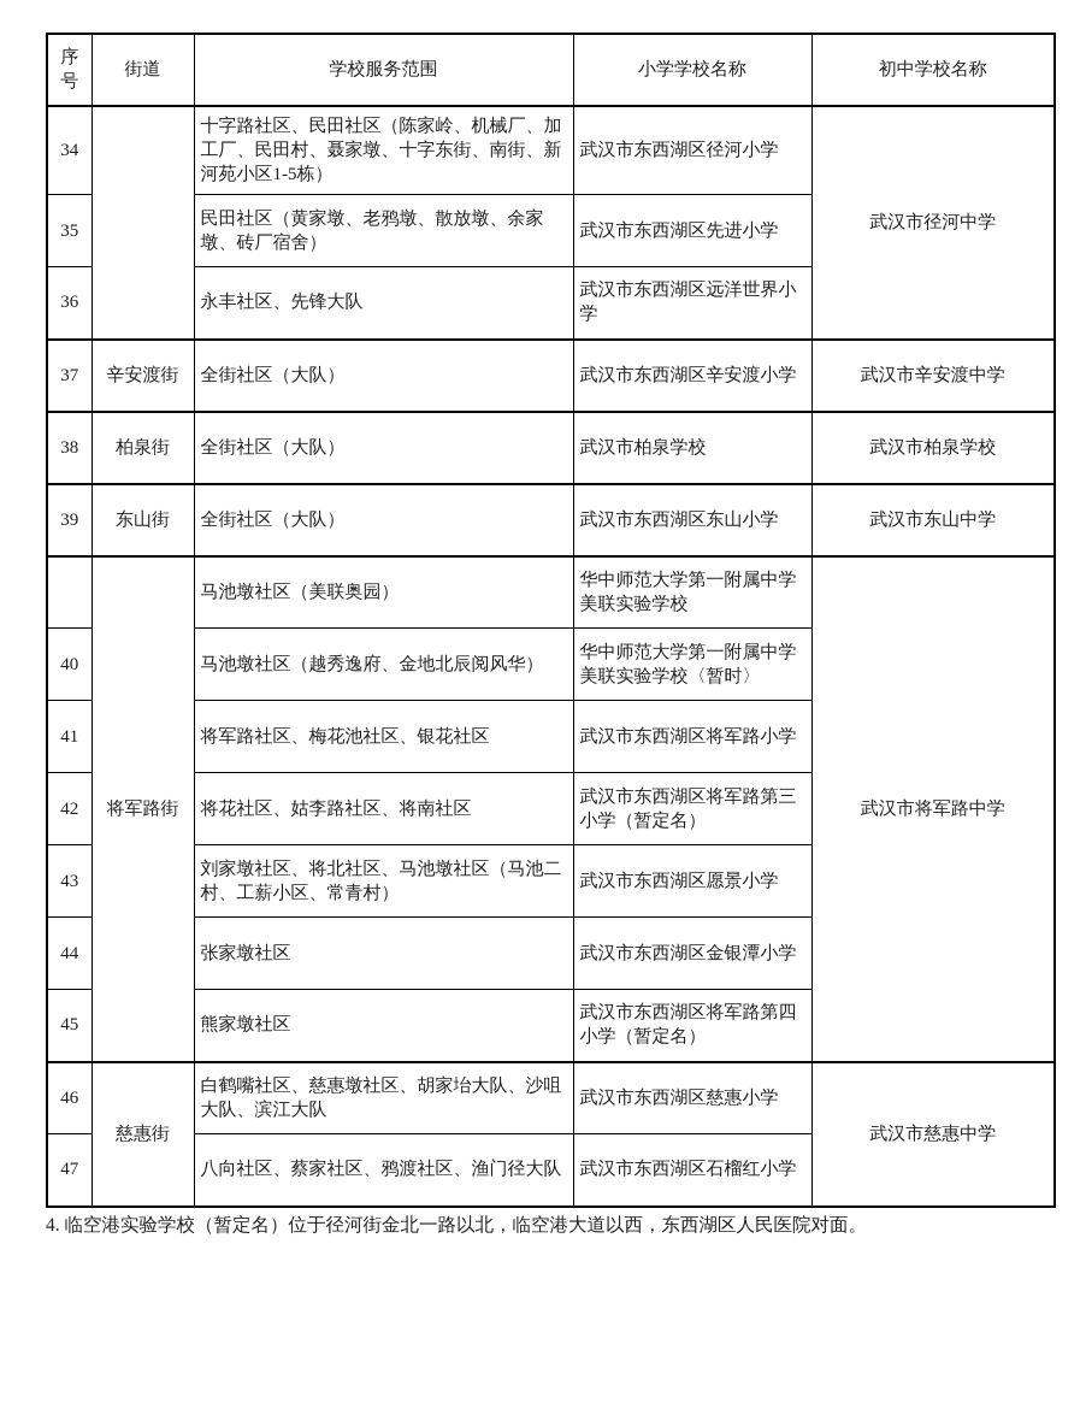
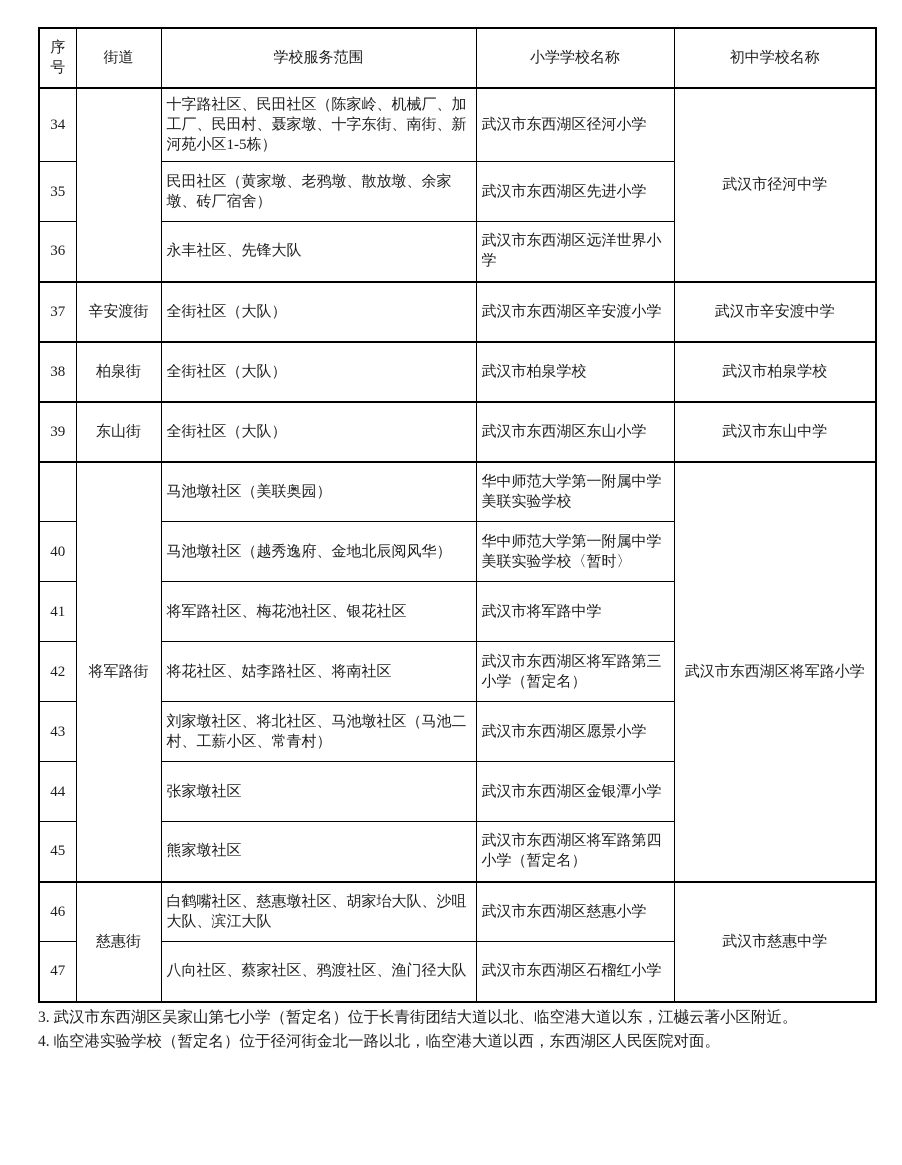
  序号	街道	学校服务范围	小学学校名称	初中学校名称
  34		十字路社区、民田社区（陈家岭、机械厂、加工厂、民田村、聂家墩、十字东街、南街、新河苑小区1-5栋）	武汉市东西湖区径河小学	武汉市径河中学
  35	民田社区（黄家墩、老鸦墩、散放墩、余家墩、砖厂宿舍）	武汉市东西湖区先进小学
  36	永丰社区、先锋大队	武汉市东西湖区远洋世界小学
  37	辛安渡街	全街社区（大队）	武汉市东西湖区辛安渡小学	武汉市辛安渡中学
  38	柏泉街	全街社区（大队）	武汉市柏泉学校	武汉市柏泉学校
  39	东山街	全街社区（大队）	武汉市东西湖区东山小学	武汉市东山中学
- 	将军路街	马池墩社区（美联奥园）	华中师范大学第一附属中学美联实验学校	武汉市将军路中学
+ 	将军路街	马池墩社区（美联奥园）	华中师范大学第一附属中学美联实验学校	武汉市东西湖区将军路小学
  40	马池墩社区（越秀逸府、金地北辰阅风华）	华中师范大学第一附属中学美联实验学校〈暂时〉
- 41	将军路社区、梅花池社区、银花社区	武汉市东西湖区将军路小学
+ 41	将军路社区、梅花池社区、银花社区	武汉市将军路中学
  42	将花社区、姑李路社区、将南社区	武汉市东西湖区将军路第三小学（暂定名）
  43	刘家墩社区、将北社区、马池墩社区（马池二村、工薪小区、常青村）	武汉市东西湖区愿景小学
  44	张家墩社区	武汉市东西湖区金银潭小学
  45	熊家墩社区	武汉市东西湖区将军路第四小学（暂定名）
  46	慈惠街	白鹤嘴社区、慈惠墩社区、胡家坮大队、沙咀大队、滨江大队	武汉市东西湖区慈惠小学	武汉市慈惠中学
  47	八向社区、蔡家社区、鸦渡社区、渔门径大队	武汉市东西湖区石榴红小学
+ 3. 武汉市东西湖区吴家山第七小学（暂定名）位于长青街团结大道以北、临空港大道以东，江樾云著小区附近。
  4. 临空港实验学校（暂定名）位于径河街金北一路以北，临空港大道以西，东西湖区人民医院对面。
